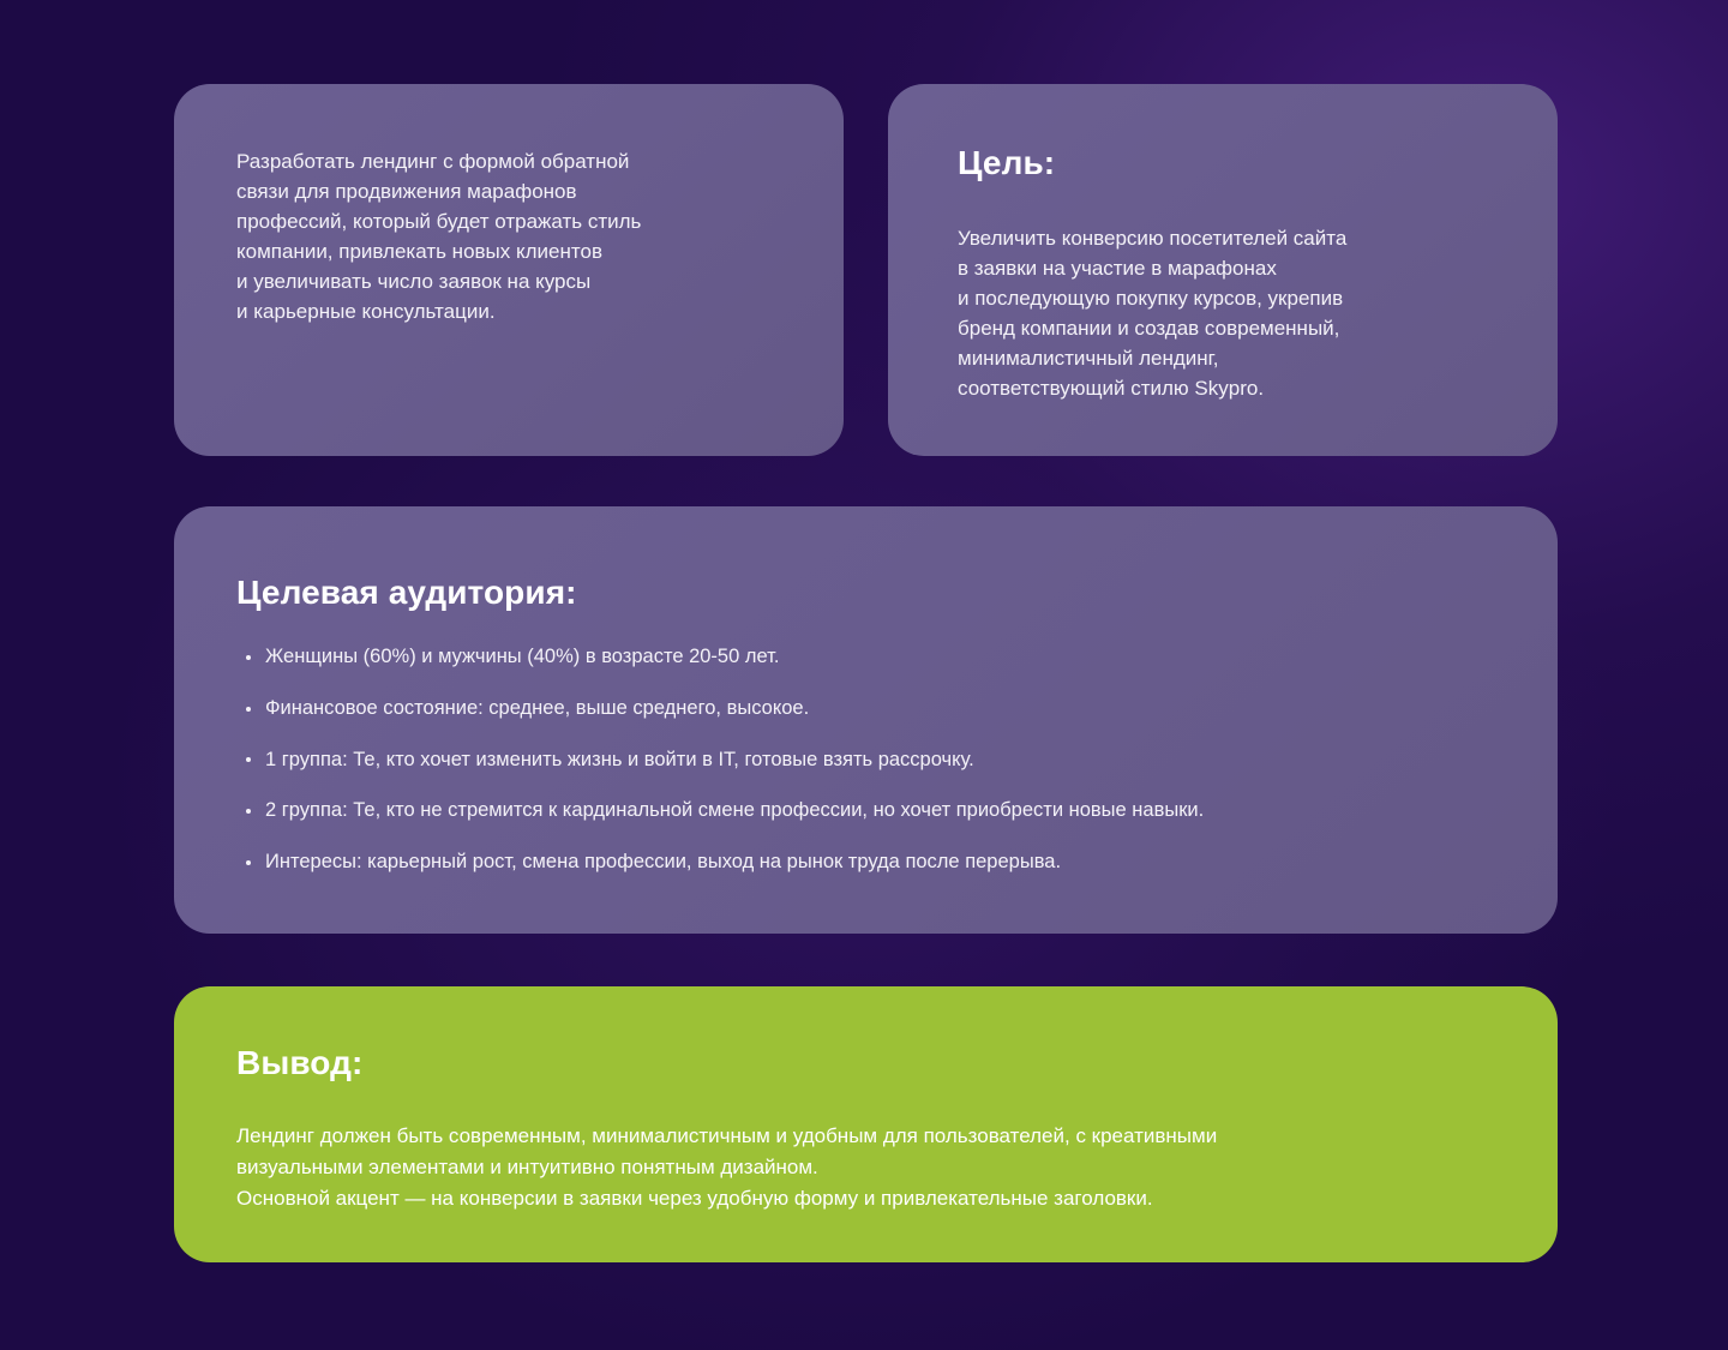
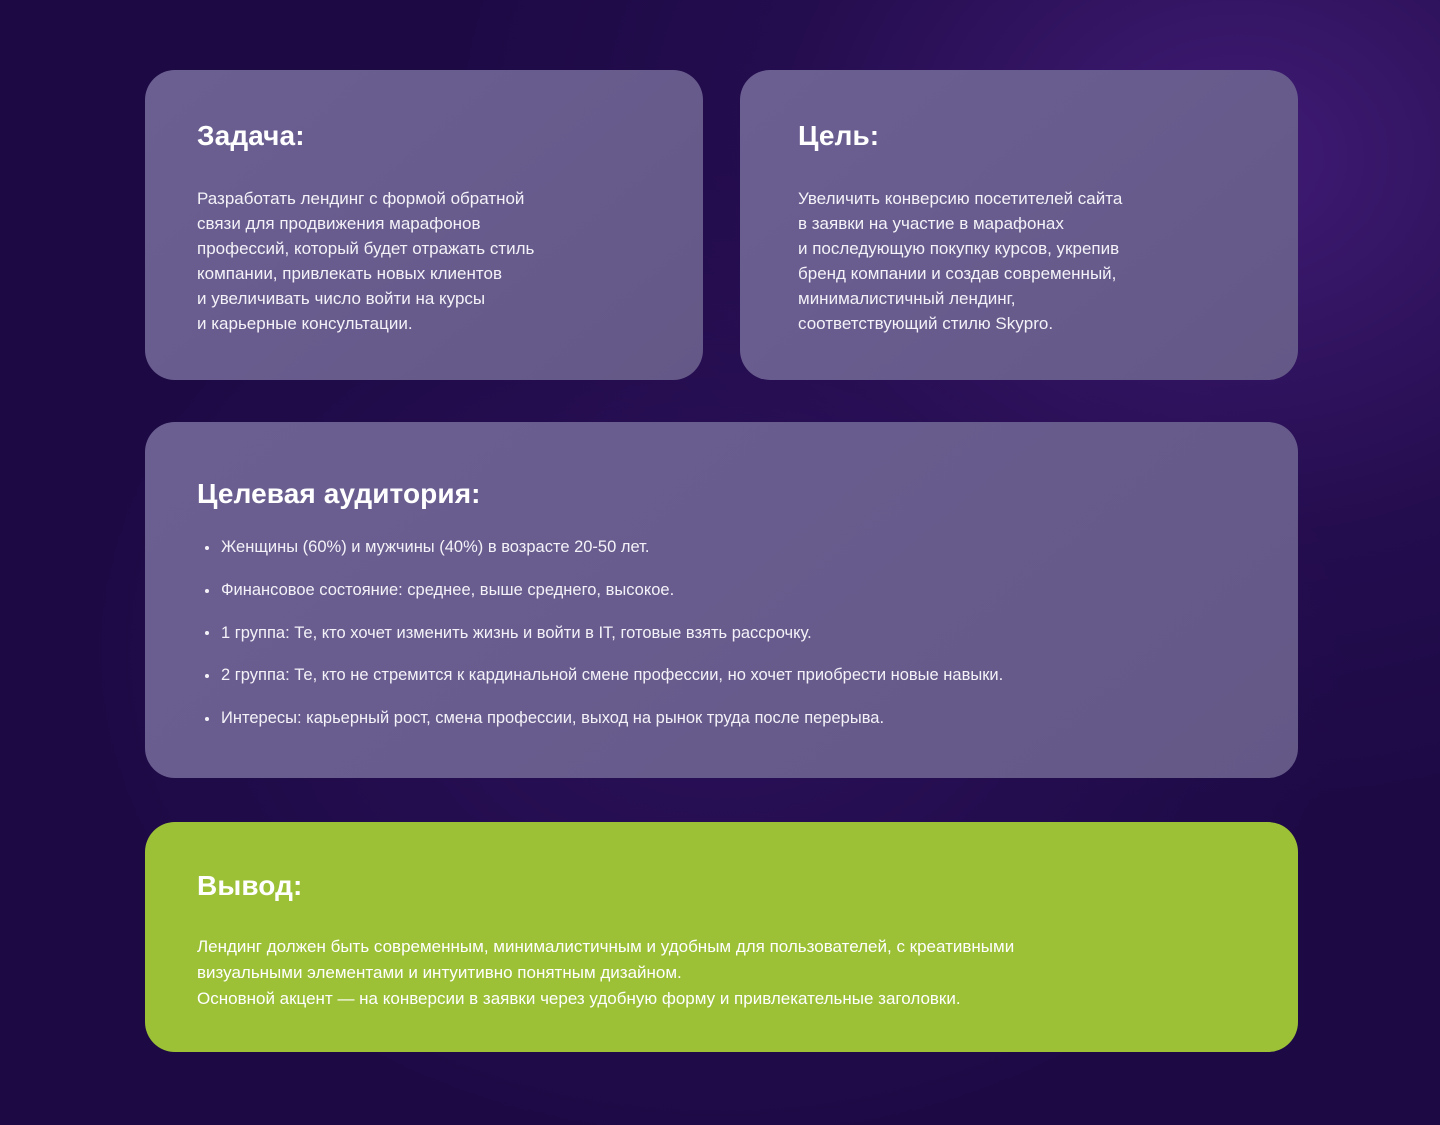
+ Задача:
  Разработать лендинг с формой обратной
  связи для продвижения марафонов
  профессий, который будет отражать стиль
  компании, привлекать новых клиентов
- и увеличивать число заявок на курсы
+ и увеличивать число войти на курсы
  и карьерные консультации.
  Цель:
  Увеличить конверсию посетителей сайта
  в заявки на участие в марафонах
  и последующую покупку курсов, укрепив
  бренд компании и создав современный,
  минималистичный лендинг,
  соответствующий стилю Skypro.
  Целевая аудитория:
  Женщины (60%) и мужчины (40%) в возрасте 20-50 лет.
  Финансовое состояние: среднее, выше среднего, высокое.
  1 группа: Те, кто хочет изменить жизнь и войти в IT, готовые взять рассрочку.
  2 группа: Те, кто не стремится к кардинальной смене профессии, но хочет приобрести новые навыки.
  Интересы: карьерный рост, смена профессии, выход на рынок труда после перерыва.
  Вывод:
  Лендинг должен быть современным, минималистичным и удобным для пользователей, с креативными
  визуальными элементами и интуитивно понятным дизайном.
  Основной акцент — на конверсии в заявки через удобную форму и привлекательные заголовки.
